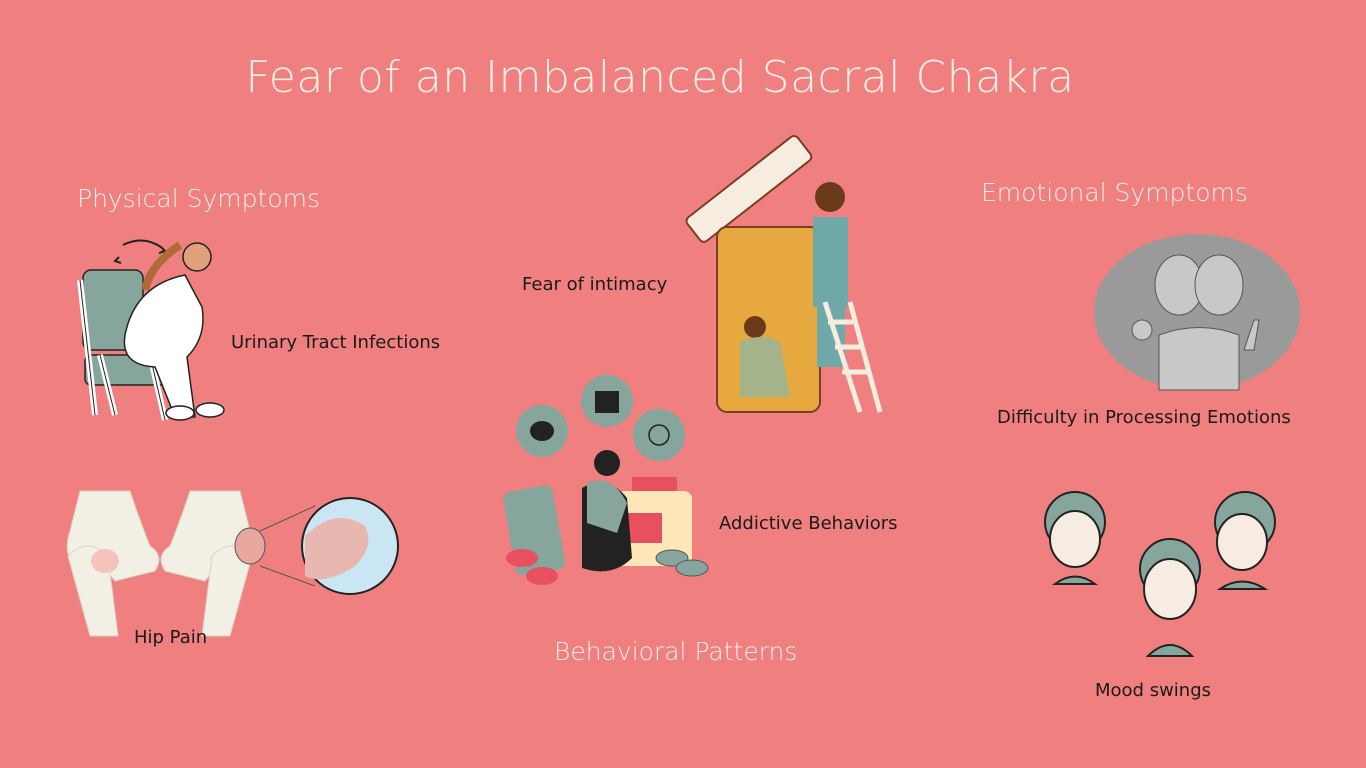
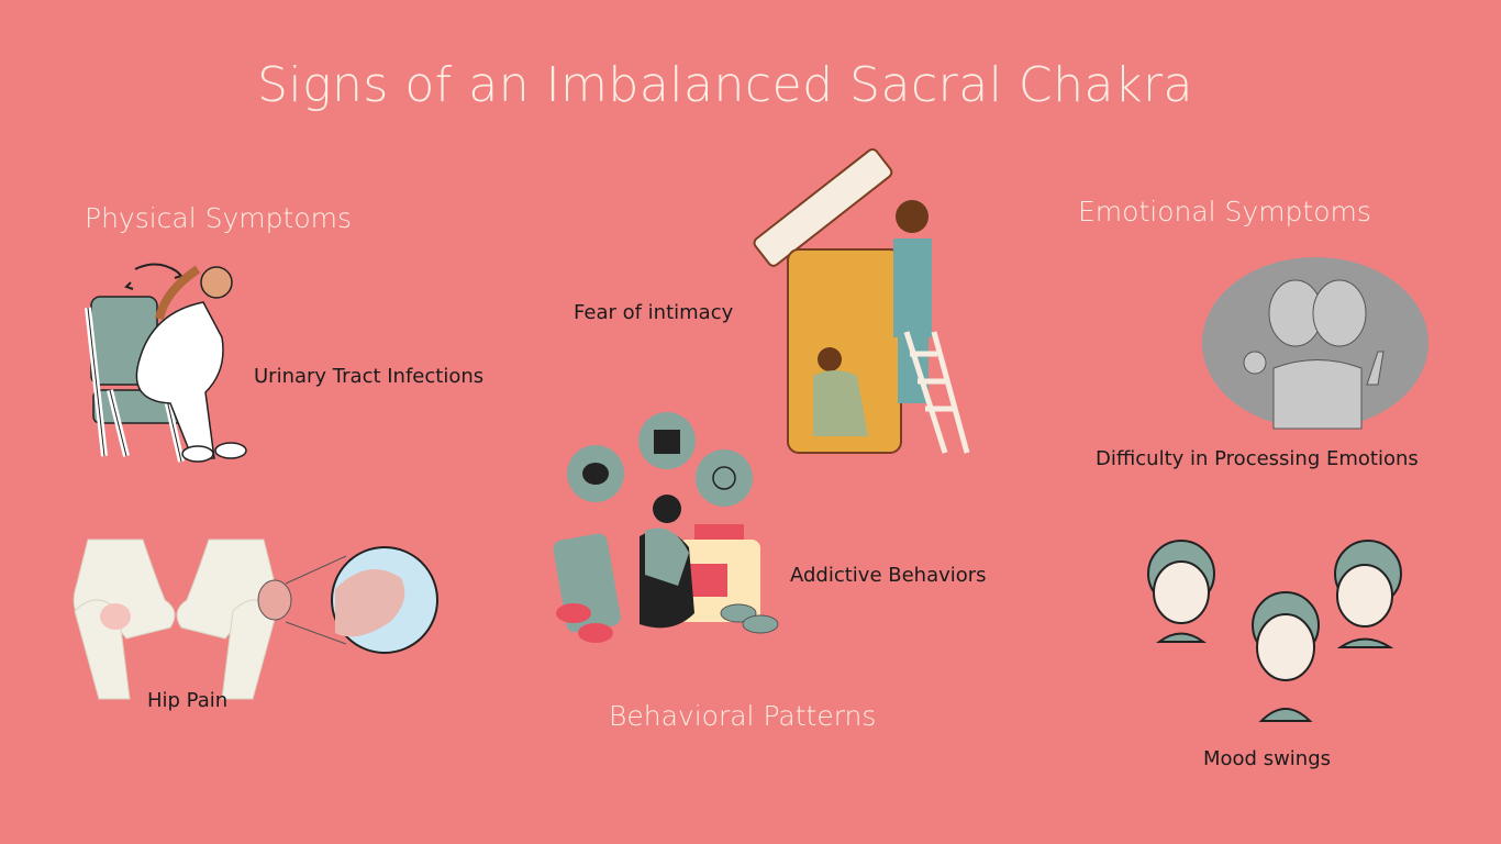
- Fear of an Imbalanced Sacral Chakra
+ Signs of an Imbalanced Sacral Chakra
  Physical Symptoms
  Urinary Tract Infections
  Hip Pain
  Fear of intimacy
  Addictive Behaviors
  Behavioral Patterns
  Emotional Symptoms
  Difficulty in Processing Emotions
  Mood swings
